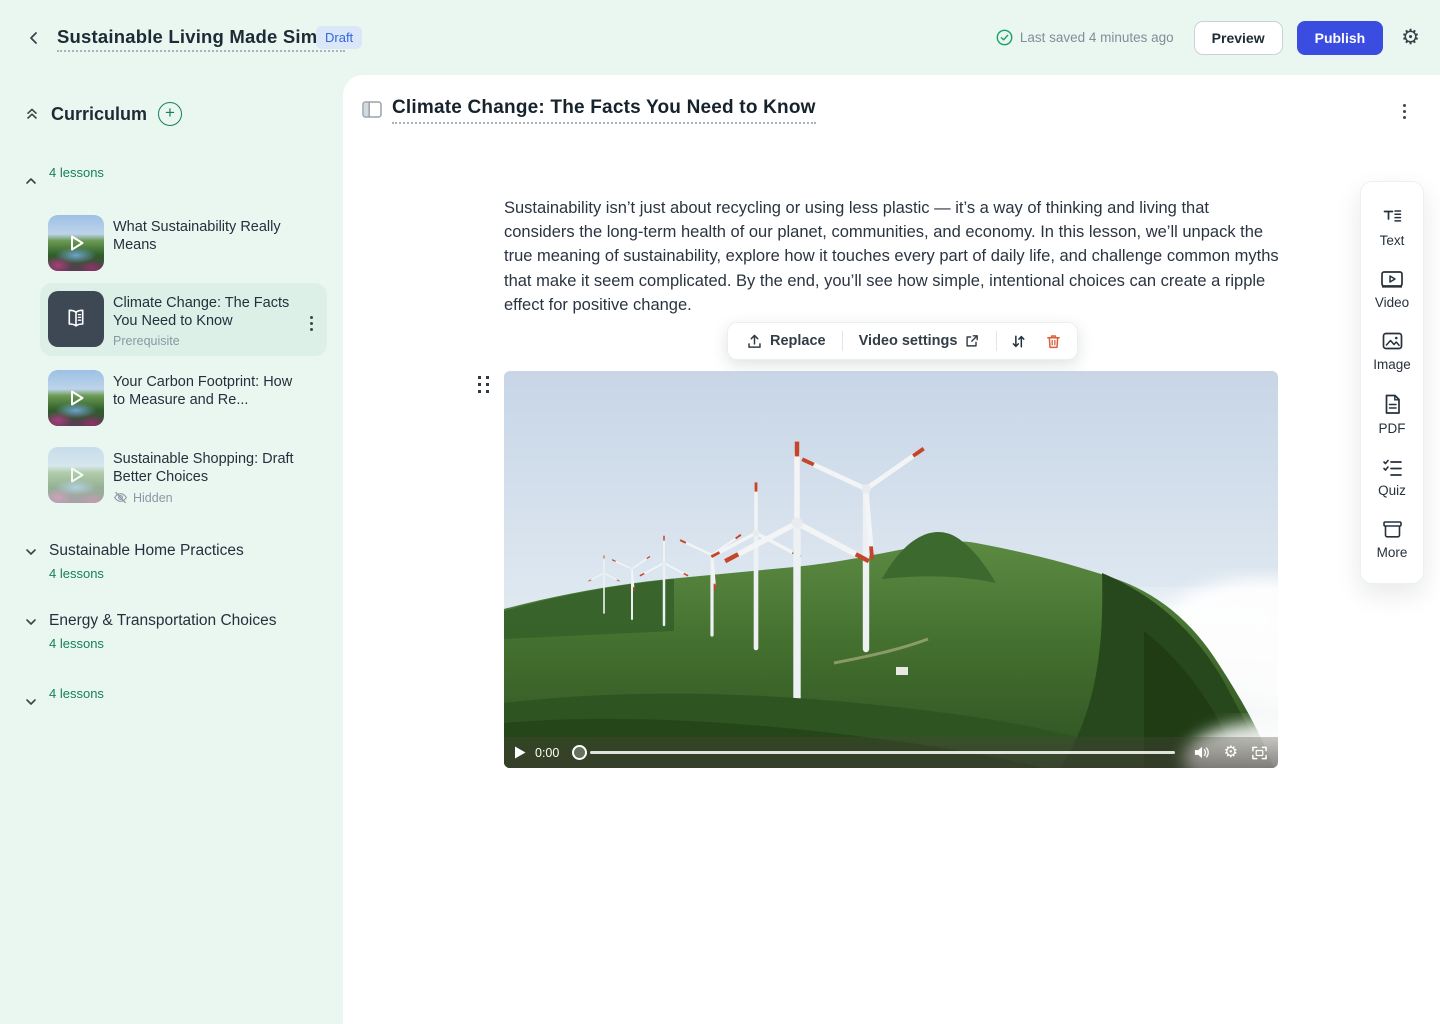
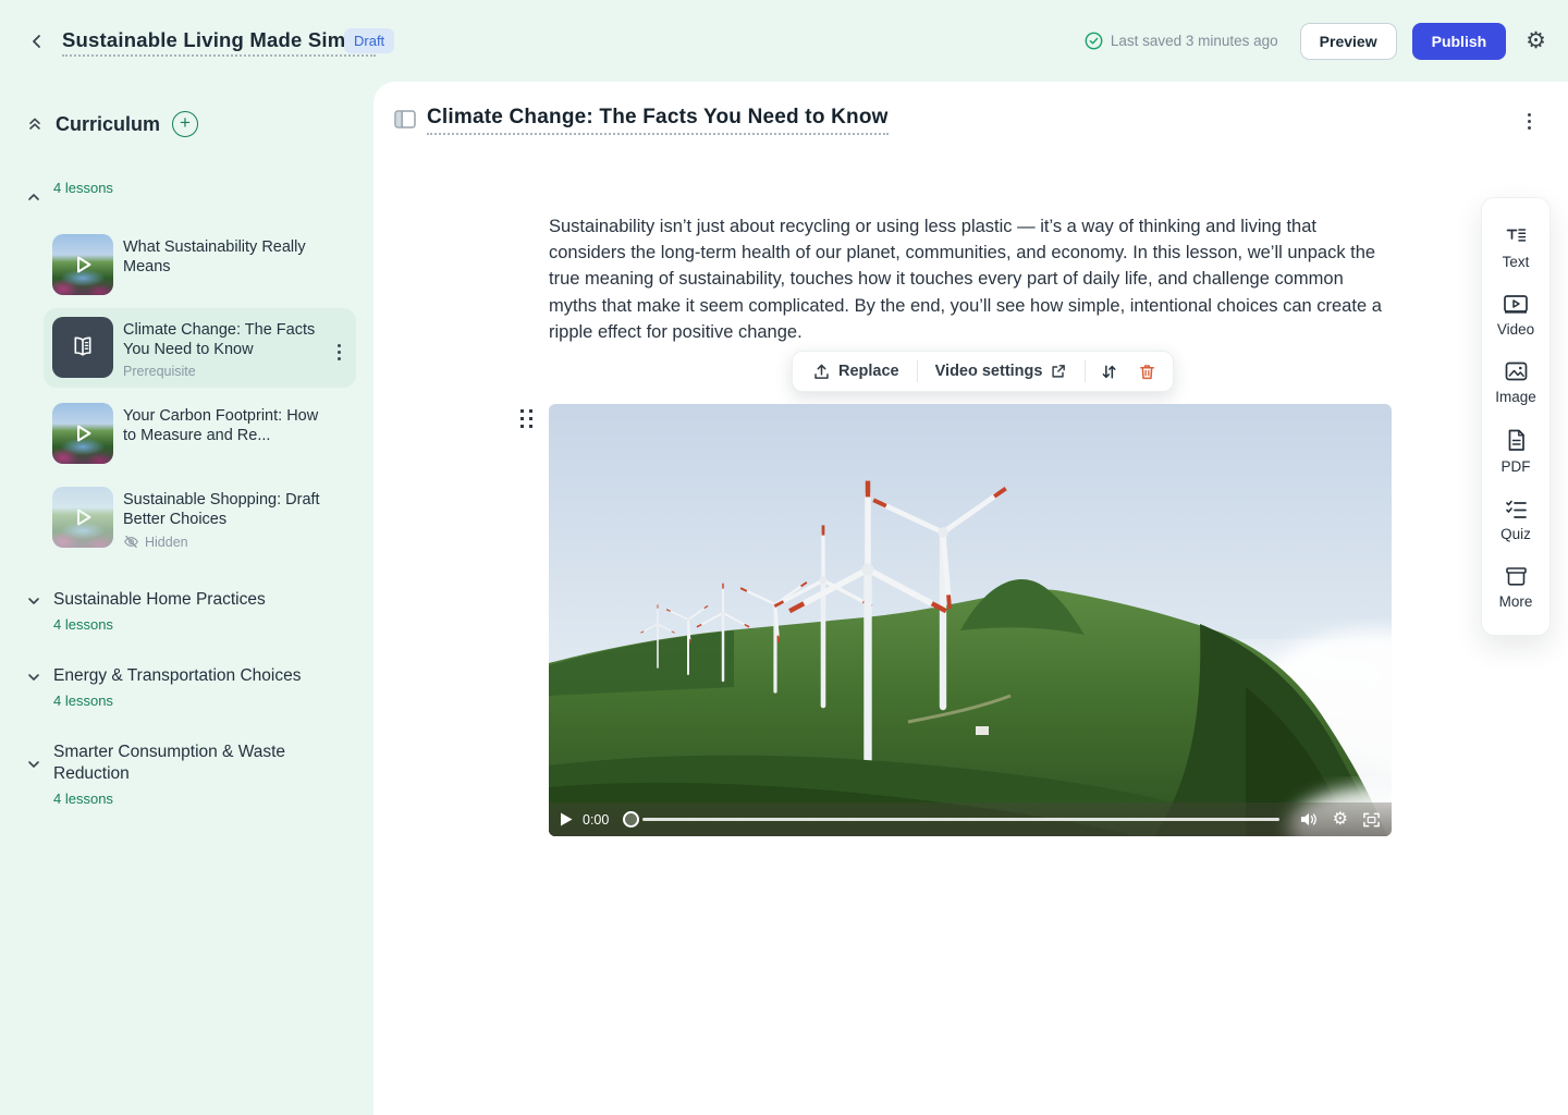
  Sustainable Living Made Sim
  Draft
- Last saved 4 minutes ago
+ Last saved 3 minutes ago
  Preview
  Publish
  ⚙
  Curriculum
  +
  4 lessons
  What Sustainability Really Means
  Climate Change: The Facts You Need to Know
  Prerequisite
  Your Carbon Footprint: How to Measure and Re...
  Sustainable Shopping: Draft Better Choices
  Hidden
  Sustainable Home Practices
  4 lessons
  Energy & Transportation Choices
  4 lessons
+ Smarter Consumption & Waste Reduction
  4 lessons
  Climate Change: The Facts You Need to Know
- Sustainability isn’t just about recycling or using less plastic — it’s a way of thinking and living that considers the long-term health of our planet, communities, and economy. In this lesson, we’ll unpack the true meaning of sustainability, explore how it touches every part of daily life, and challenge common myths that make it seem complicated. By the end, you’ll see how simple, intentional choices can create a ripple effect for positive change.
+ Sustainability isn’t just about recycling or using less plastic — it’s a way of thinking and living that considers the long-term health of our planet, communities, and economy. In this lesson, we’ll unpack the true meaning of sustainability, touches how it touches every part of daily life, and challenge common myths that make it seem complicated. By the end, you’ll see how simple, intentional choices can create a ripple effect for positive change.
  Replace
  Video settings
  0:00
  ⚙
  Text
  Video
  Image
  PDF
  Quiz
  More
